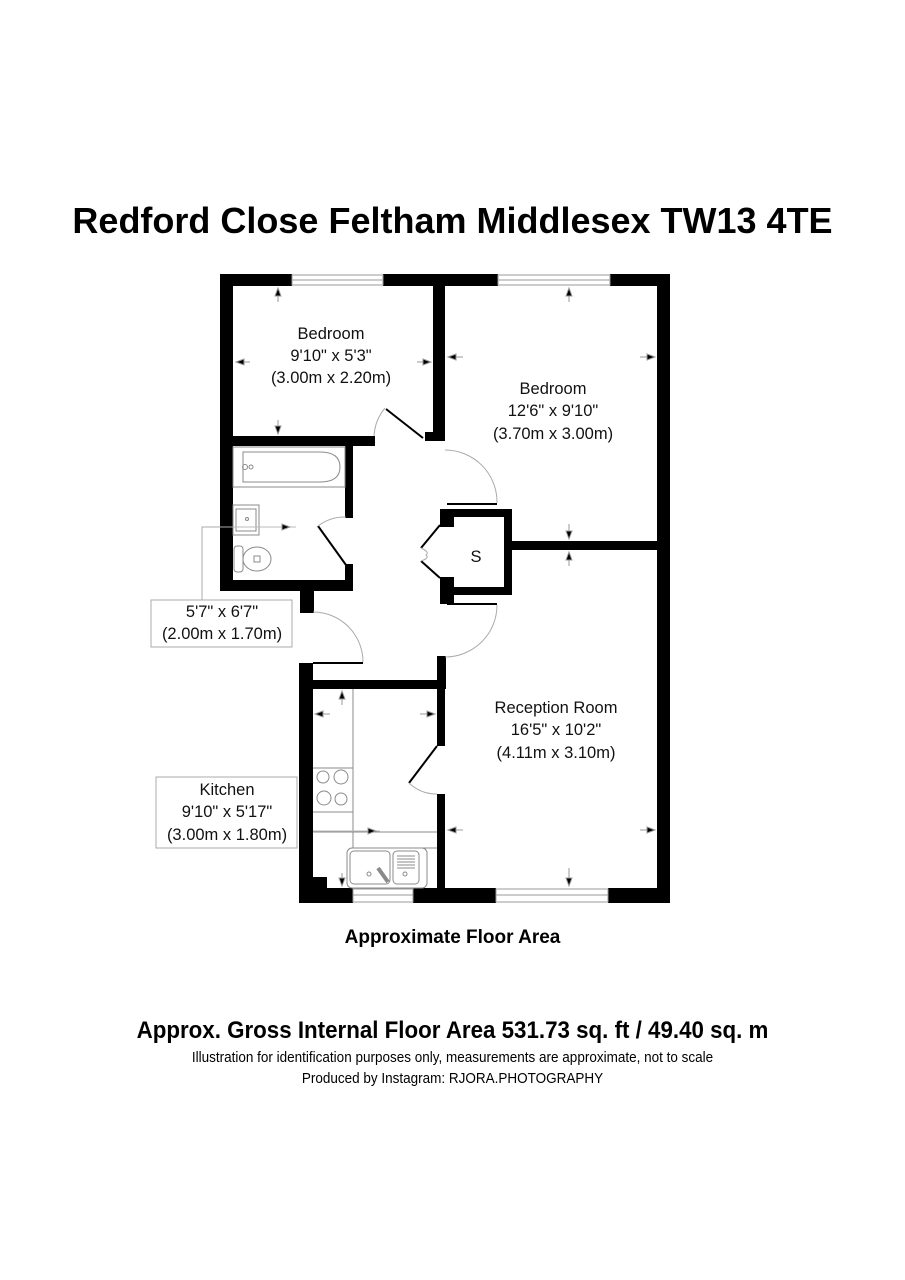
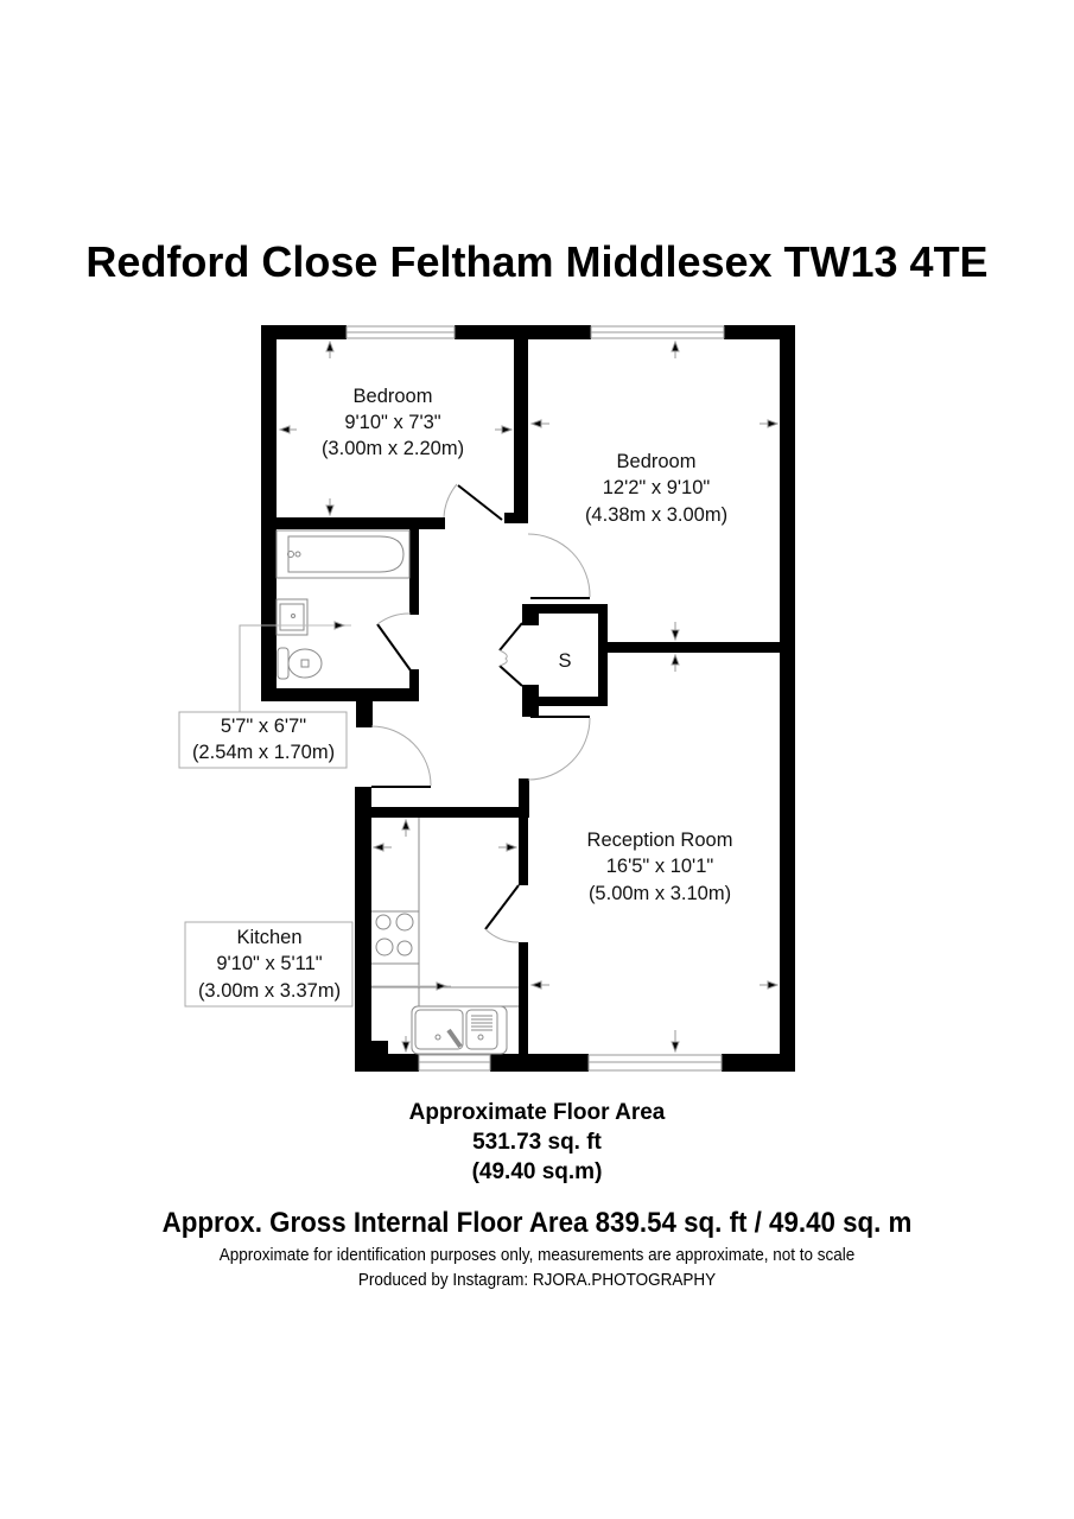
  Redford Close Feltham Middlesex TW13 4TE
  Bedroom
- 9'10" x 5'3"
+ 9'10" x 7'3"
  (3.00m x 2.20m)
  Bedroom
- 12'6" x 9'10"
+ 12'2" x 9'10"
- (3.70m x 3.00m)
+ (4.38m x 3.00m)
  5'7" x 6'7"
- (2.00m x 1.70m)
+ (2.54m x 1.70m)
  S
  Reception Room
- 16'5" x 10'2"
+ 16'5" x 10'1"
- (4.11m x 3.10m)
+ (5.00m x 3.10m)
  Kitchen
- 9'10" x 5'17"
+ 9'10" x 5'11"
- (3.00m x 1.80m)
+ (3.00m x 3.37m)
  Approximate Floor Area
+ 531.73 sq. ft
+ (49.40 sq.m)
- Approx. Gross Internal Floor Area 531.73 sq. ft / 49.40 sq. m
+ Approx. Gross Internal Floor Area 839.54 sq. ft / 49.40 sq. m
- Illustration for identification purposes only, measurements are approximate, not to scale
+ Approximate for identification purposes only, measurements are approximate, not to scale
  Produced by Instagram: RJORA.PHOTOGRAPHY
